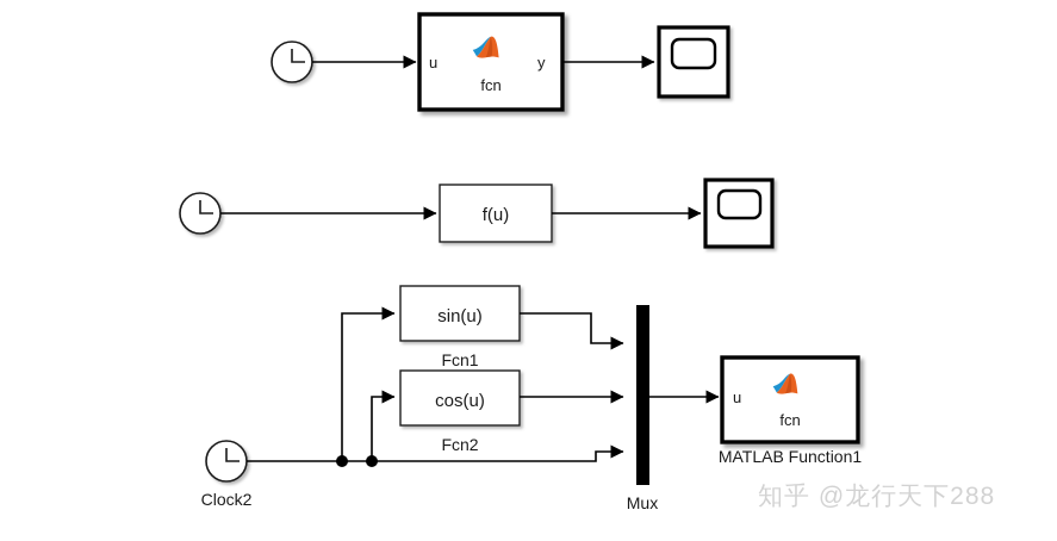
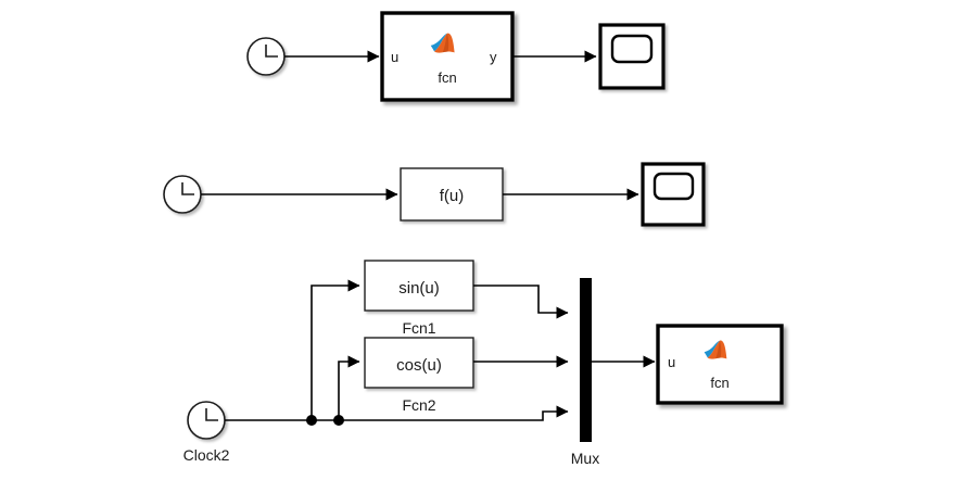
  u
  y
  fcn
  f(u)
  Clock2
  sin(u)
  Fcn1
  cos(u)
  Fcn2
  Mux
  u
  fcn
- MATLAB Function1
- 知乎 @龙行天下288
